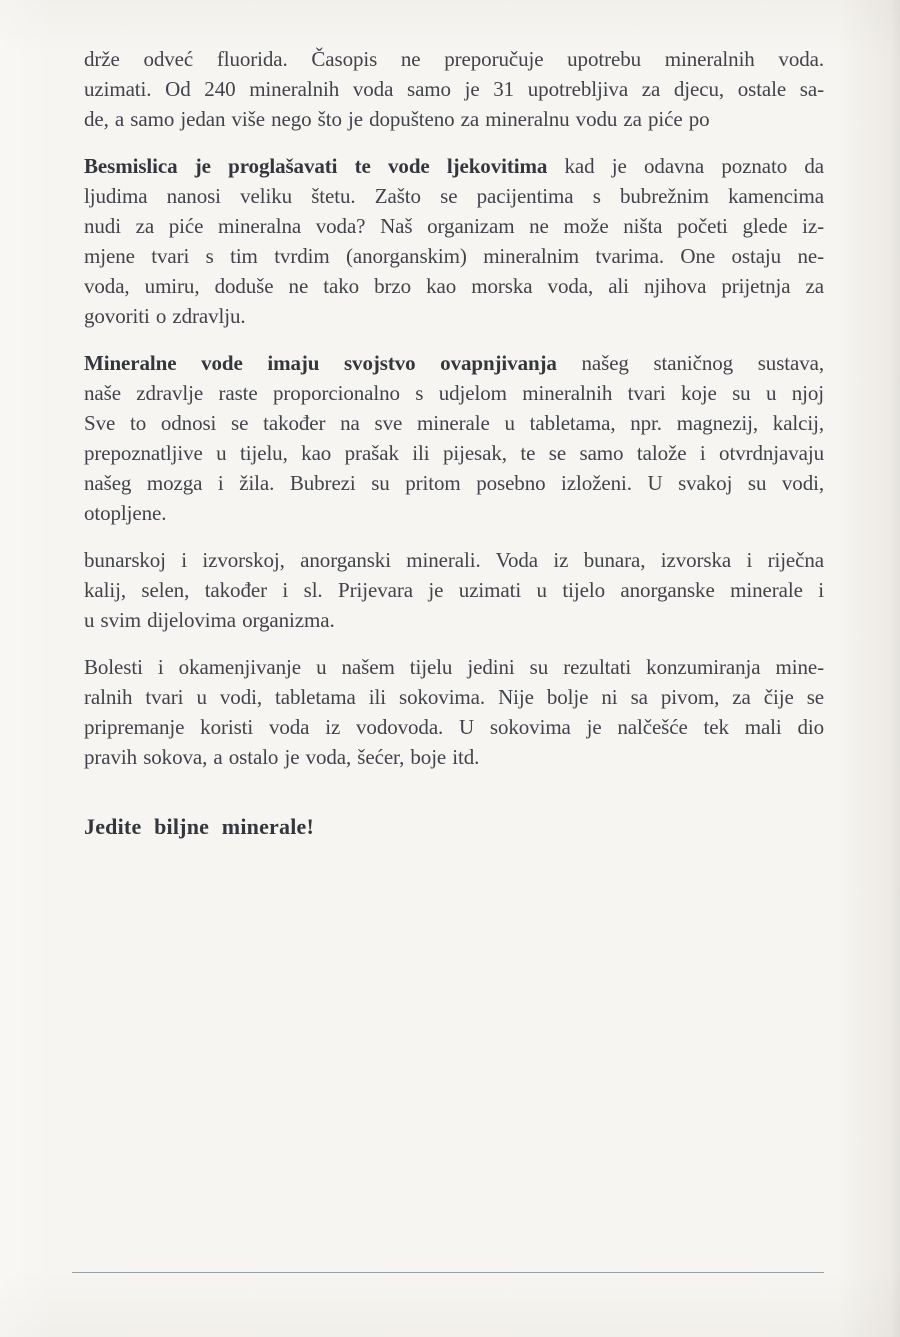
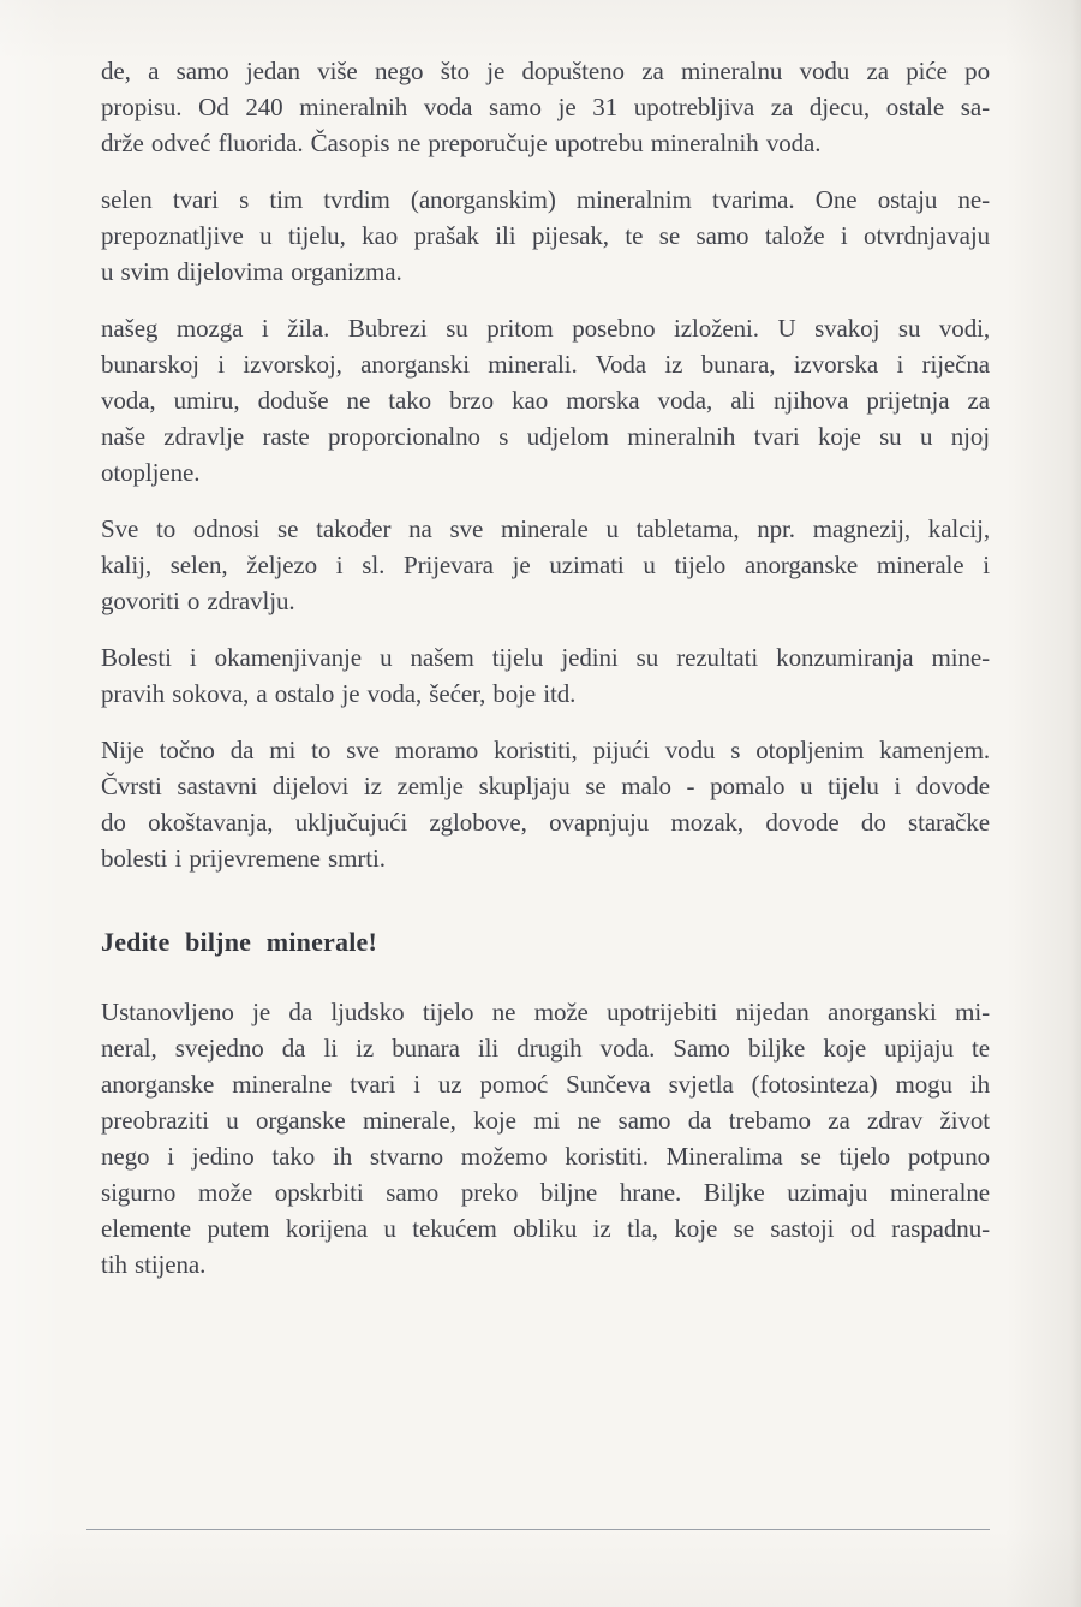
- drže odveć fluorida. Časopis ne preporučuje upotrebu mineralnih voda.
+ de, a samo jedan više nego što je dopušteno za mineralnu vodu za piće po
- uzimati. Od 240 mineralnih voda samo je 31 upotrebljiva za djecu, ostale sa-
+ propisu. Od 240 mineralnih voda samo je 31 upotrebljiva za djecu, ostale sa-
- de, a samo jedan više nego što je dopušteno za mineralnu vodu za piće po
+ drže odveć fluorida. Časopis ne preporučuje upotrebu mineralnih voda.
- Besmislica je proglašavati te vode ljekovitima kad je odavna poznato da
- ljudima nanosi veliku štetu. Zašto se pacijentima s bubrežnim kamencima
- nudi za piće mineralna voda? Naš organizam ne može ništa početi glede iz-
- mjene tvari s tim tvrdim (anorganskim) mineralnim tvarima. One ostaju ne-
+ selen tvari s tim tvrdim (anorganskim) mineralnim tvarima. One ostaju ne-
- voda, umiru, doduše ne tako brzo kao morska voda, ali njihova prijetnja za
+ prepoznatljive u tijelu, kao prašak ili pijesak, te se samo talože i otvrdnjavaju
- govoriti o zdravlju.
+ u svim dijelovima organizma.
- Mineralne vode imaju svojstvo ovapnjivanja našeg staničnog sustava,
- naše zdravlje raste proporcionalno s udjelom mineralnih tvari koje su u njoj
+ našeg mozga i žila. Bubrezi su pritom posebno izloženi. U svakoj su vodi,
- Sve to odnosi se također na sve minerale u tabletama, npr. magnezij, kalcij,
+ bunarskoj i izvorskoj, anorganski minerali. Voda iz bunara, izvorska i riječna
- prepoznatljive u tijelu, kao prašak ili pijesak, te se samo talože i otvrdnjavaju
+ voda, umiru, doduše ne tako brzo kao morska voda, ali njihova prijetnja za
- našeg mozga i žila. Bubrezi su pritom posebno izloženi. U svakoj su vodi,
+ naše zdravlje raste proporcionalno s udjelom mineralnih tvari koje su u njoj
  otopljene.
- bunarskoj i izvorskoj, anorganski minerali. Voda iz bunara, izvorska i riječna
+ Sve to odnosi se također na sve minerale u tabletama, npr. magnezij, kalcij,
- kalij, selen, također i sl. Prijevara je uzimati u tijelo anorganske minerale i
+ kalij, selen, željezo i sl. Prijevara je uzimati u tijelo anorganske minerale i
- u svim dijelovima organizma.
+ govoriti o zdravlju.
  Bolesti i okamenjivanje u našem tijelu jedini su rezultati konzumiranja mine-
- ralnih tvari u vodi, tabletama ili sokovima. Nije bolje ni sa pivom, za čije se
- pripremanje koristi voda iz vodovoda. U sokovima je nalčešće tek mali dio
  pravih sokova, a ostalo je voda, šećer, boje itd.
+ Nije točno da mi to sve moramo koristiti, pijući vodu s otopljenim kamenjem.
+ Čvrsti sastavni dijelovi iz zemlje skupljaju se malo - pomalo u tijelu i dovode
+ do okoštavanja, uključujući zglobove, ovapnjuju mozak, dovode do staračke
+ bolesti i prijevremene smrti.
  Jedite biljne minerale!
+ Ustanovljeno je da ljudsko tijelo ne može upotrijebiti nijedan anorganski mi-
+ neral, svejedno da li iz bunara ili drugih voda. Samo biljke koje upijaju te
+ anorganske mineralne tvari i uz pomoć Sunčeva svjetla (fotosinteza) mogu ih
+ preobraziti u organske minerale, koje mi ne samo da trebamo za zdrav život
+ nego i jedino tako ih stvarno možemo koristiti. Mineralima se tijelo potpuno
+ sigurno može opskrbiti samo preko biljne hrane. Biljke uzimaju mineralne
+ elemente putem korijena u tekućem obliku iz tla, koje se sastoji od raspadnu-
+ tih stijena.
